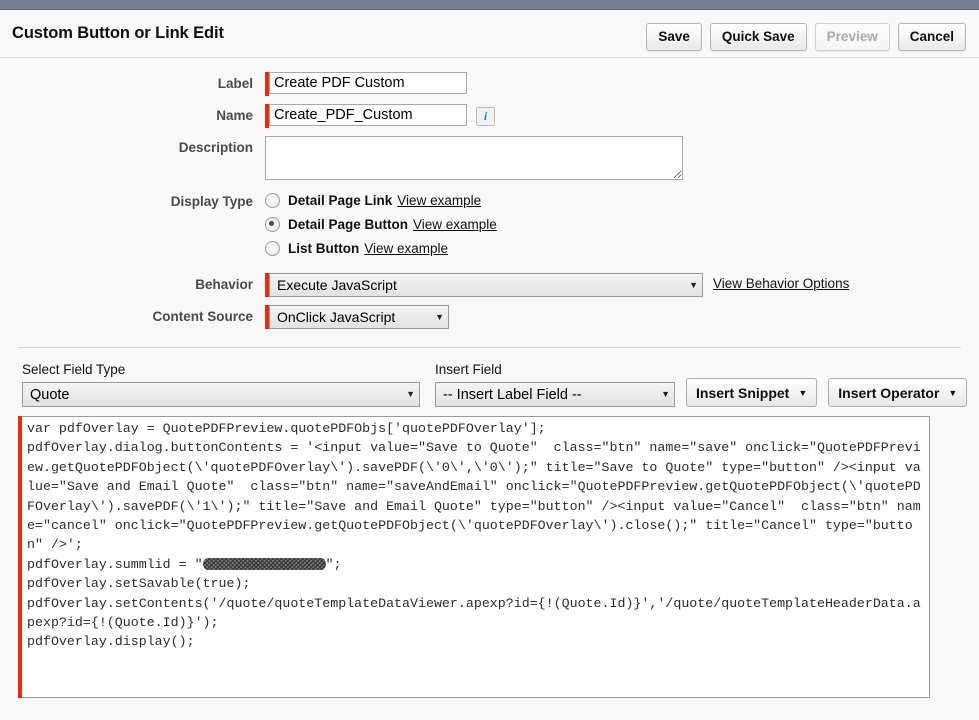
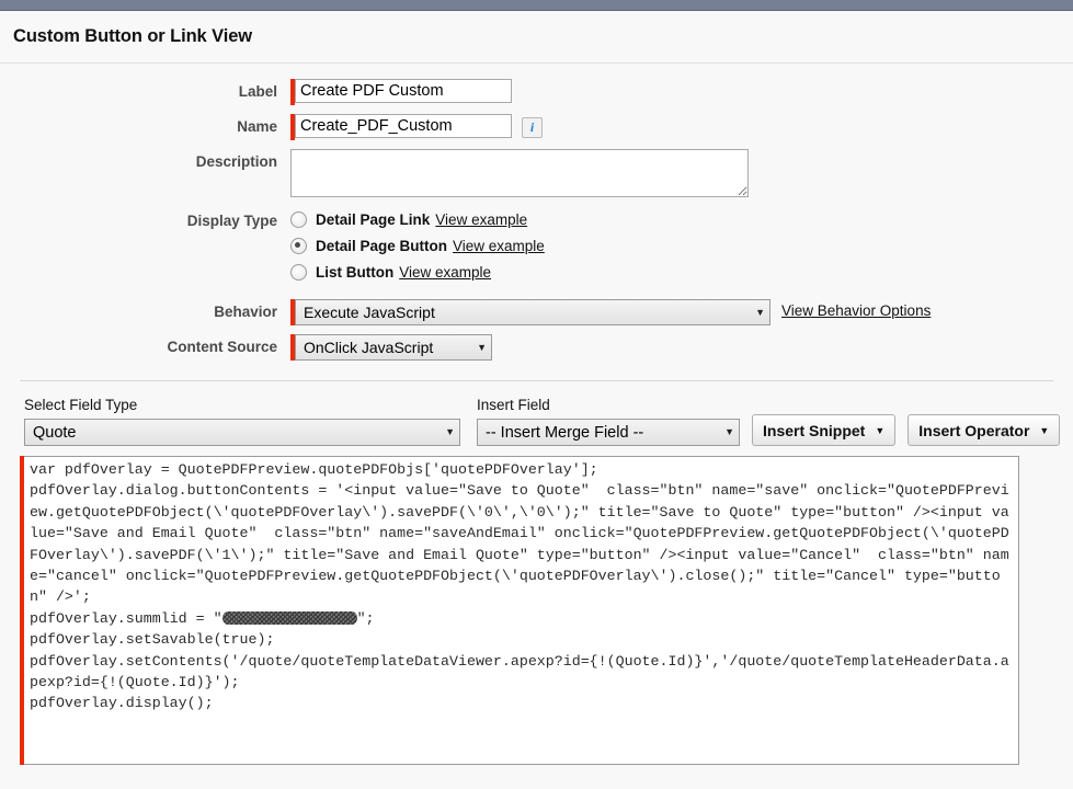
- Custom Button or Link Edit
+ Custom Button or Link View
- Save
- Quick Save
- Preview
- Cancel
  Label
  Create PDF Custom
  Name
  Create_PDF_Custom
  i
  Description
  Display Type
  Detail Page Link
  View example
  Detail Page Button
  View example
  List Button
  View example
  Behavior
  Execute JavaScript
  ▼
  View Behavior Options
  Content Source
  OnClick JavaScript
  ▼
  Select Field Type
  Quote
  ▼
  Insert Field
- -- Insert Label Field --
+ -- Insert Merge Field --
  ▼
  Insert Snippet
  ▼
  Insert Operator
  ▼
  var pdfOverlay = QuotePDFPreview.quotePDFObjs['quotePDFOverlay'];
  pdfOverlay.dialog.buttonContents = '<input value="Save to Quote" class="btn" name="save" onclick="QuotePDFPreview.getQuotePDFObject(\'quotePDFOverlay\').savePDF(\'0\',\'0\');" title="Save to Quote" type="button" /><input value="Save and Email Quote" class="btn" name="saveAndEmail" onclick="QuotePDFPreview.getQuotePDFObject(\'quotePDFOverlay\').savePDF(\'1\');" title="Save and Email Quote" type="button" /><input value="Cancel" class="btn" name="cancel" onclick="QuotePDFPreview.getQuotePDFObject(\'quotePDFOverlay\').close();" title="Cancel" type="button" />';
  pdfOverlay.summlid = " ";
  pdfOverlay.setSavable(true);
  pdfOverlay.setContents('/quote/quoteTemplateDataViewer.apexp?id={!(Quote.Id)}','/quote/quoteTemplateHeaderData.apexp?id={!(Quote.Id)}');
  pdfOverlay.display();
